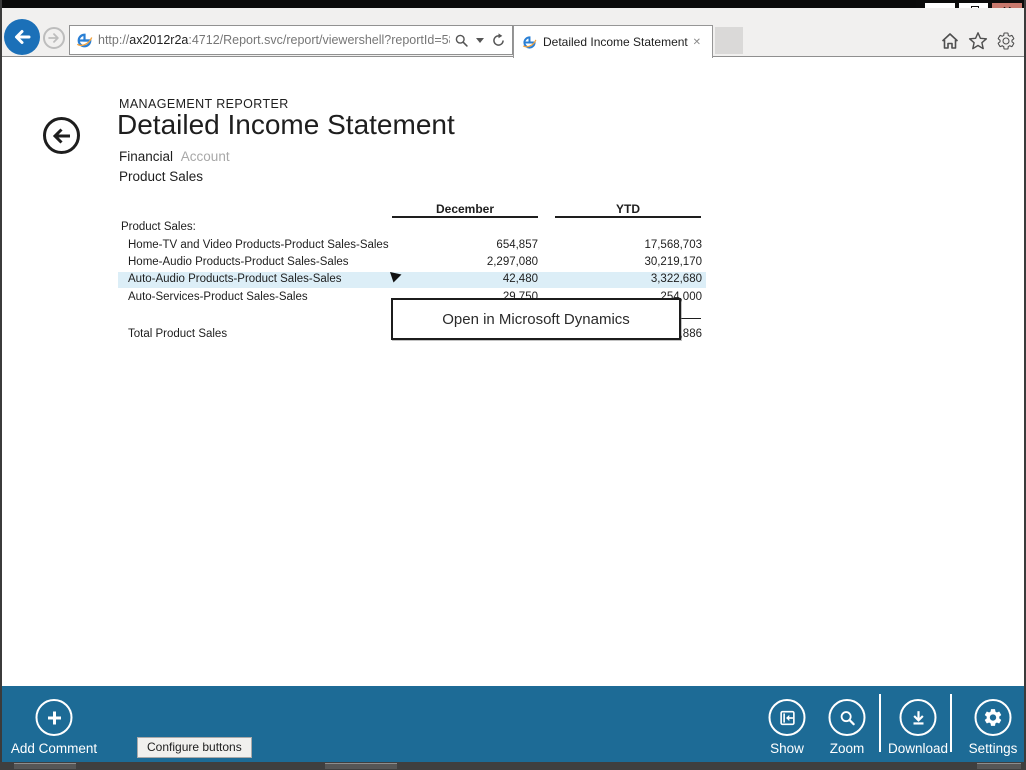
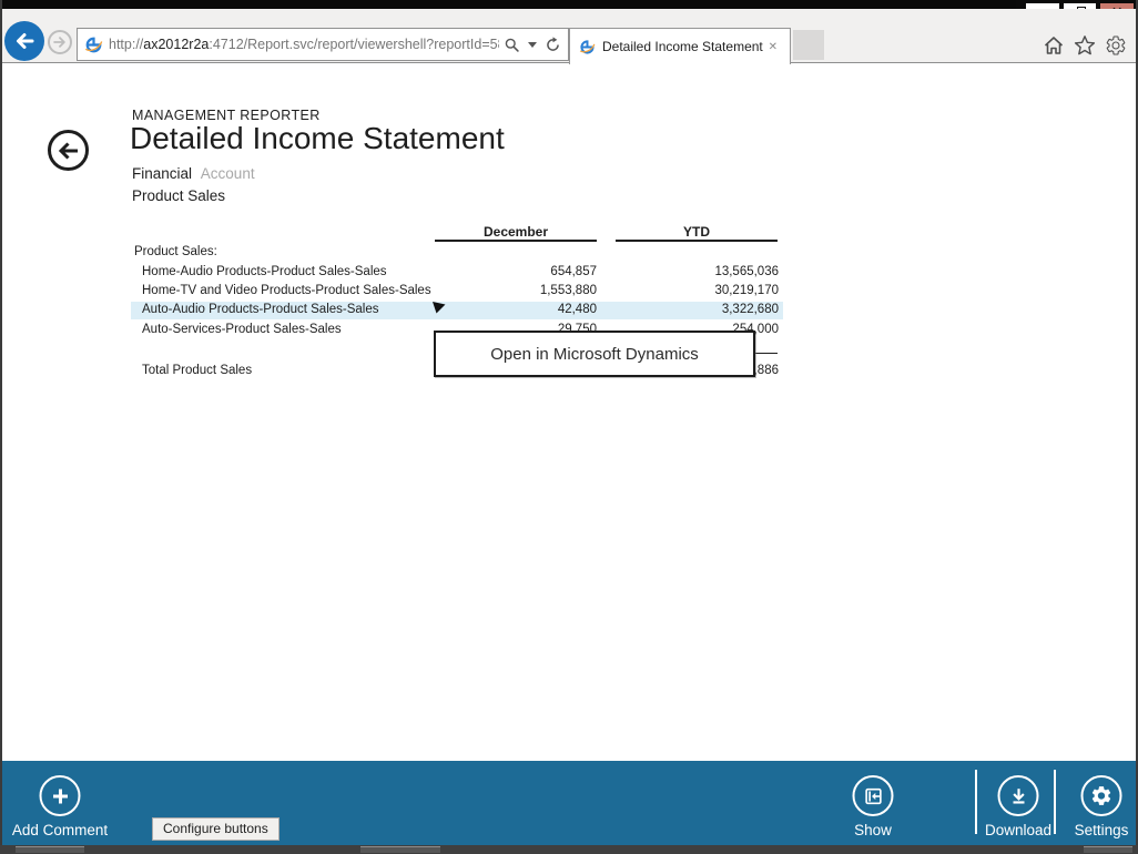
  http://ax2012r2a:4712/Report.svc/report/viewershell?reportId=5
  Detailed Income Statement
  ✕
  MANAGEMENT REPORTER
  Detailed Income Statement
  Financial Account
  Product Sales
  December
  YTD
  Product Sales:
- Home-TV and Video Products-Product Sales-Sales
+ Home-Audio Products-Product Sales-Sales
  654,857
- 17,568,703
+ 13,565,036
- Home-Audio Products-Product Sales-Sales
+ Home-TV and Video Products-Product Sales-Sales
- 2,297,080
+ 1,553,880
  30,219,170
  Auto-Audio Products-Product Sales-Sales
  42,480
  3,322,680
  Auto-Services-Product Sales-Sales
  29,750
  254,000
  Total Product Sales
  Open in Microsoft Dynamics
  Add Comment
  Configure buttons
  Show
- Zoom
  Download
  Settings
